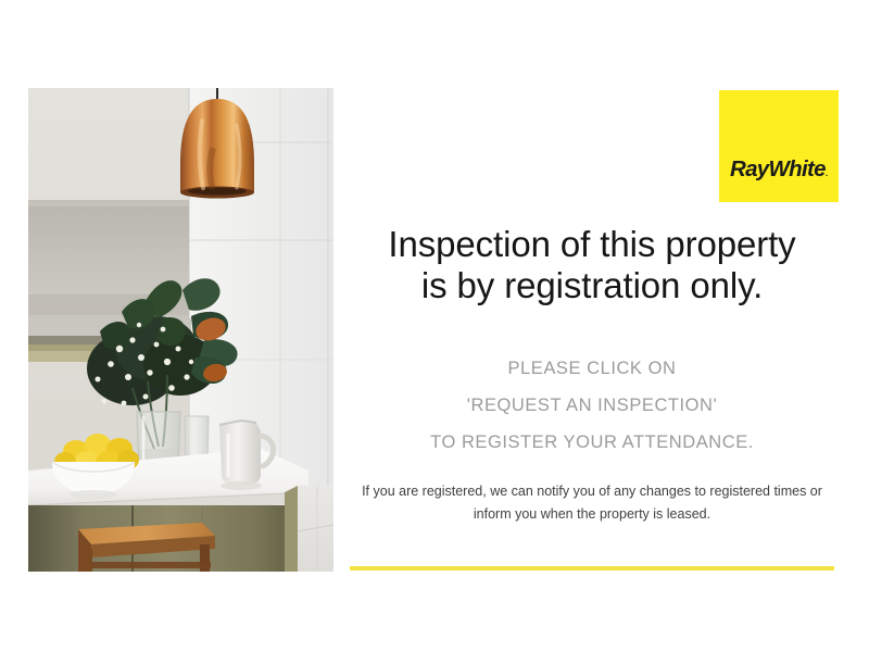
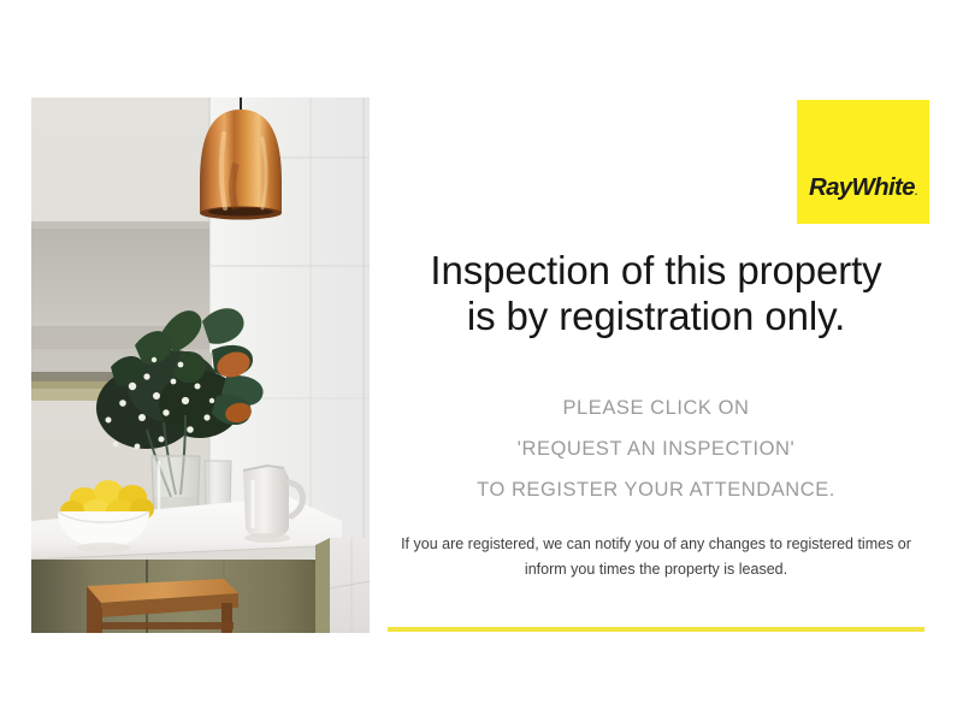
  RayWhite.
  Inspection of this property
  is by registration only.
  PLEASE CLICK ON
  'REQUEST AN INSPECTION'
  TO REGISTER YOUR ATTENDANCE.
  If you are registered, we can notify you of any changes to registered times or
- inform you when the property is leased.
+ inform you times the property is leased.
